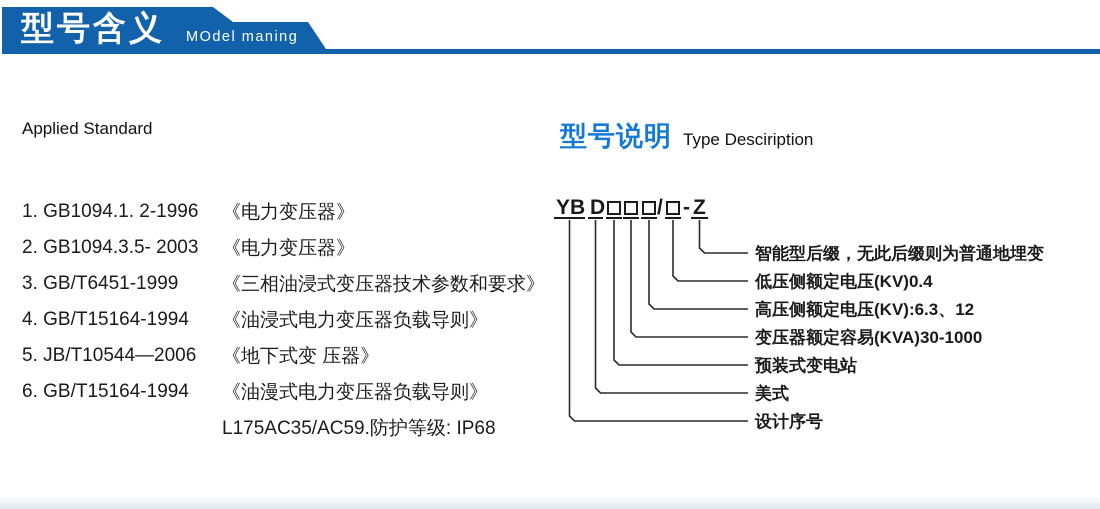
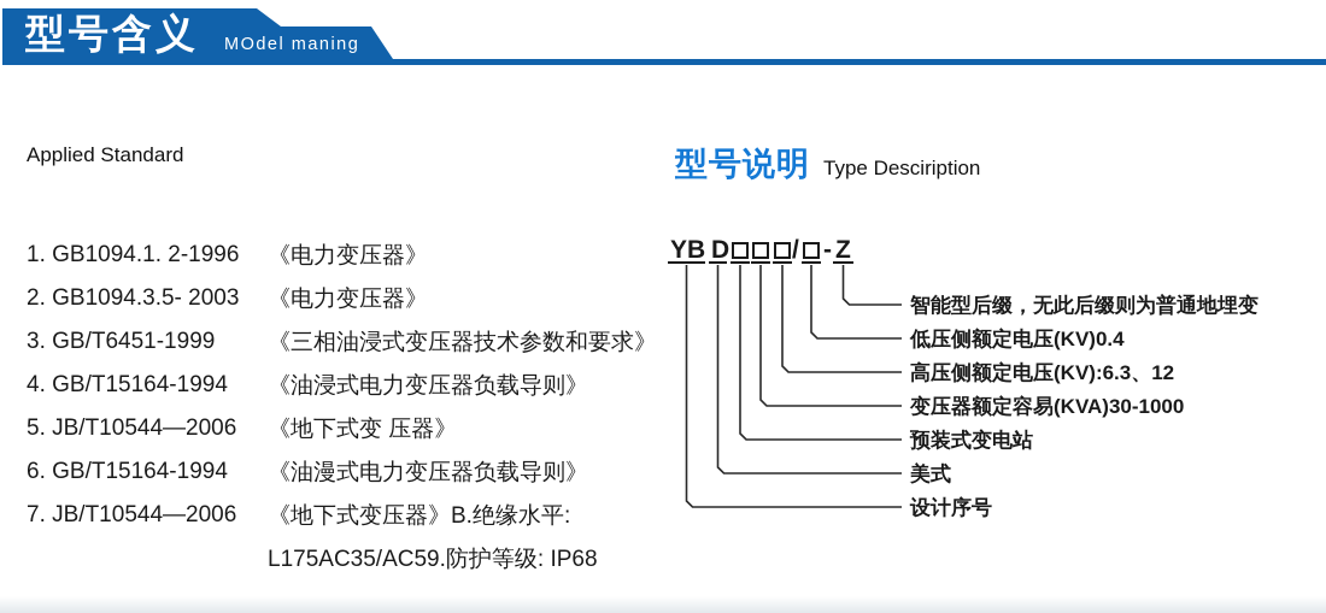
  型号含义
  MOdel maning
  Applied Standard
  型号说明
  Type Desciription
  1. GB1094.1. 2-1996
  《电力变压器》
  2. GB1094.3.5- 2003
  《电力变压器》
  3. GB/T6451-1999
  《三相油浸式变压器技术参数和要求》
  4. GB/T15164-1994
  《油浸式电力变压器负载导则》
  5. JB/T10544—2006
  《地下式变 压器》
  6. GB/T15164-1994
  《油漫式电力变压器负载导则》
+ 7. JB/T10544—2006
+ 《地下式变压器》B.绝缘水平:
  L175AC35/AC59.防护等级: IP68
  YB
  D
  /
  -
  Z
  智能型后缀，无此后缀则为普通地埋变
  低压侧额定电压(KV)0.4
  高压侧额定电压(KV):6.3、12
  变压器额定容易(KVA)30-1000
  预装式变电站
  美式
  设计序号
